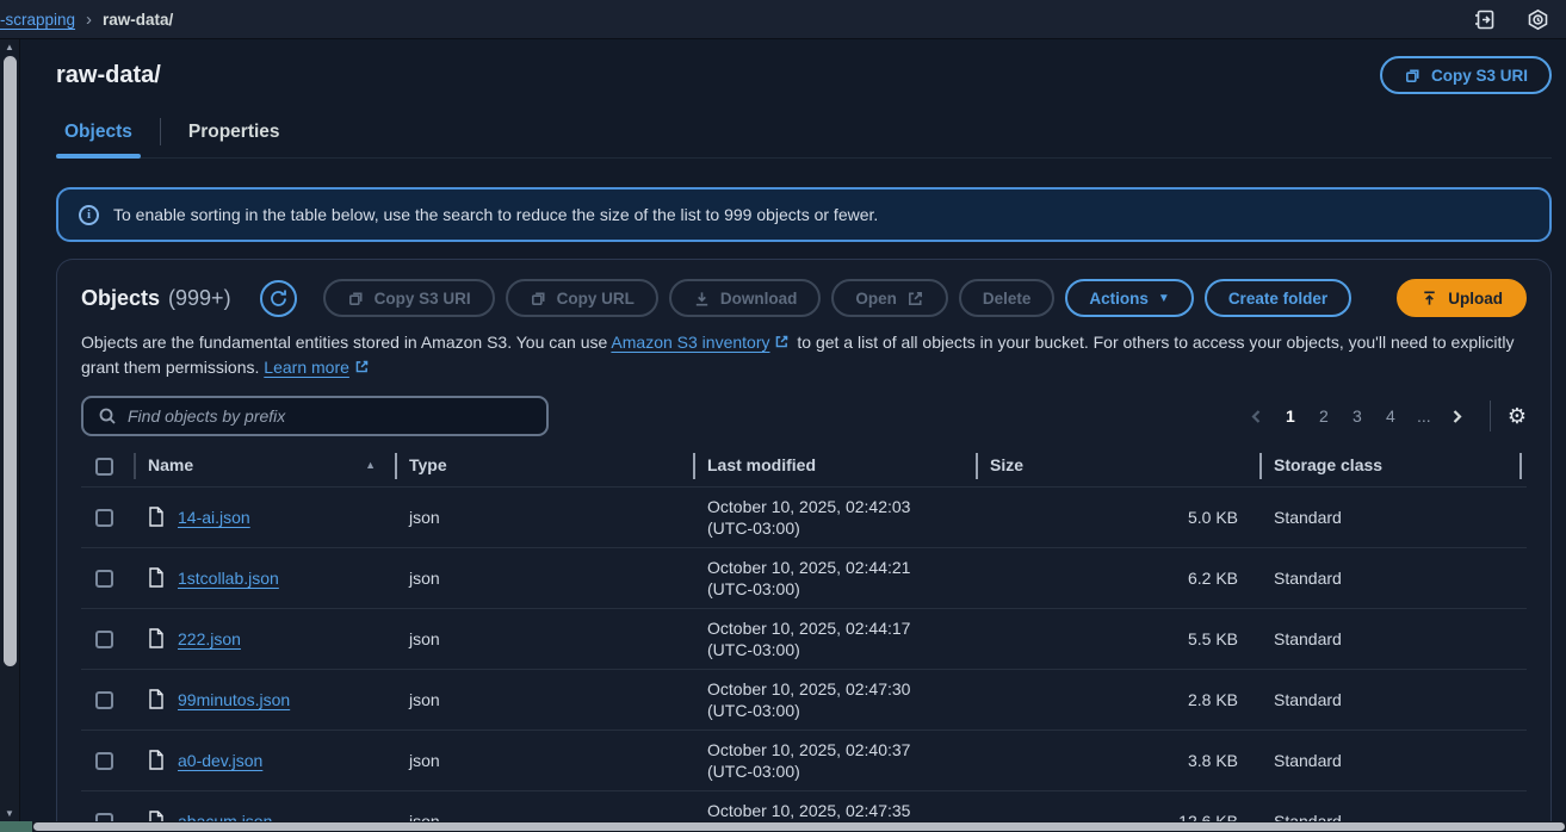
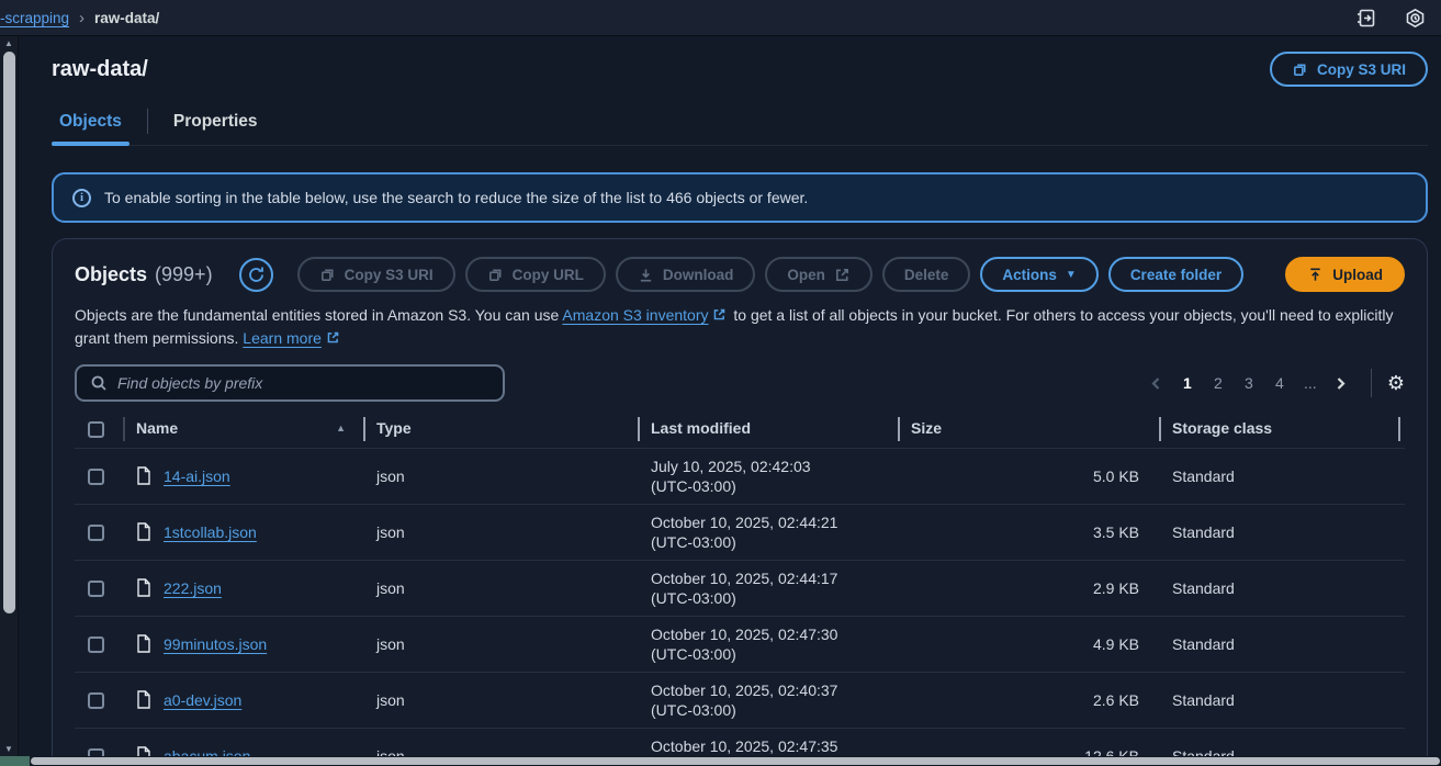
  -scrapping
  ›
  raw-data/
  ▲
  ▼
  raw-data/
  Copy S3 URI
  Objects
  Properties
  i
- To enable sorting in the table below, use the search to reduce the size of the list to 999 objects or fewer.
+ To enable sorting in the table below, use the search to reduce the size of the list to 466 objects or fewer.
  Objects
  (999+)
  Copy S3 URI
  Copy URL
  Download
  Open
  Delete
  Actions
  ▼
  Create folder
  Upload
  Objects are the fundamental entities stored in Amazon S3. You can use Amazon S3 inventory to get a list of all objects in your bucket. For others to access your objects, you'll need to explicitly grant them permissions. Learn more
  Find objects by prefix
  1
  2
  3
  4
  ...
  ⚙
  	Name ▲	Type	Last modified	Size	Storage class
- 	14-ai.json	json	October 10, 2025, 02:42:03 (UTC-03:00)	5.0 KB	Standard
+ 	14-ai.json	json	July 10, 2025, 02:42:03 (UTC-03:00)	5.0 KB	Standard
- 	1stcollab.json	json	October 10, 2025, 02:44:21 (UTC-03:00)	6.2 KB	Standard
+ 	1stcollab.json	json	October 10, 2025, 02:44:21 (UTC-03:00)	3.5 KB	Standard
- 	222.json	json	October 10, 2025, 02:44:17 (UTC-03:00)	5.5 KB	Standard
+ 	222.json	json	October 10, 2025, 02:44:17 (UTC-03:00)	2.9 KB	Standard
- 	99minutos.json	json	October 10, 2025, 02:47:30 (UTC-03:00)	2.8 KB	Standard
+ 	99minutos.json	json	October 10, 2025, 02:47:30 (UTC-03:00)	4.9 KB	Standard
- 	a0-dev.json	json	October 10, 2025, 02:40:37 (UTC-03:00)	3.8 KB	Standard
+ 	a0-dev.json	json	October 10, 2025, 02:40:37 (UTC-03:00)	2.6 KB	Standard
